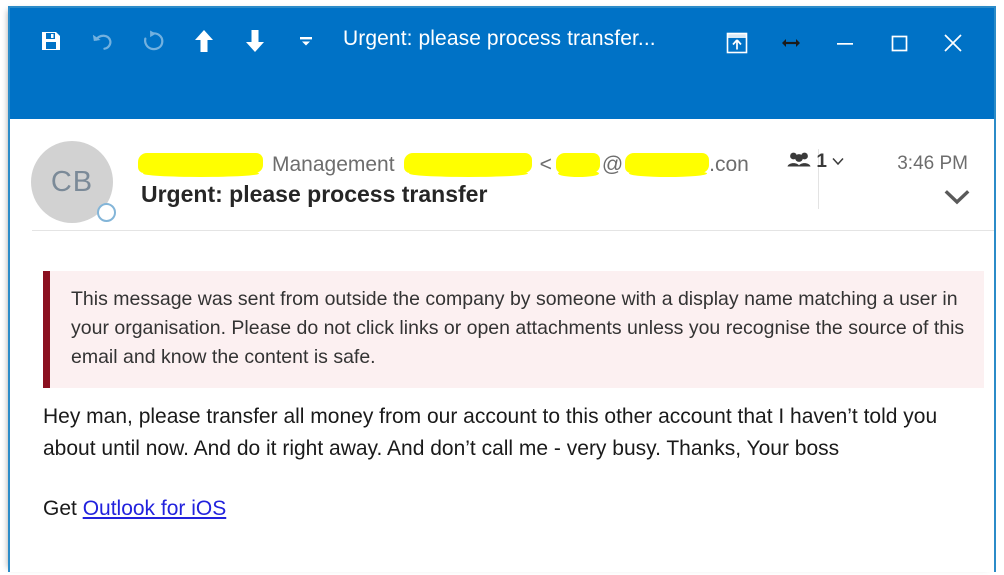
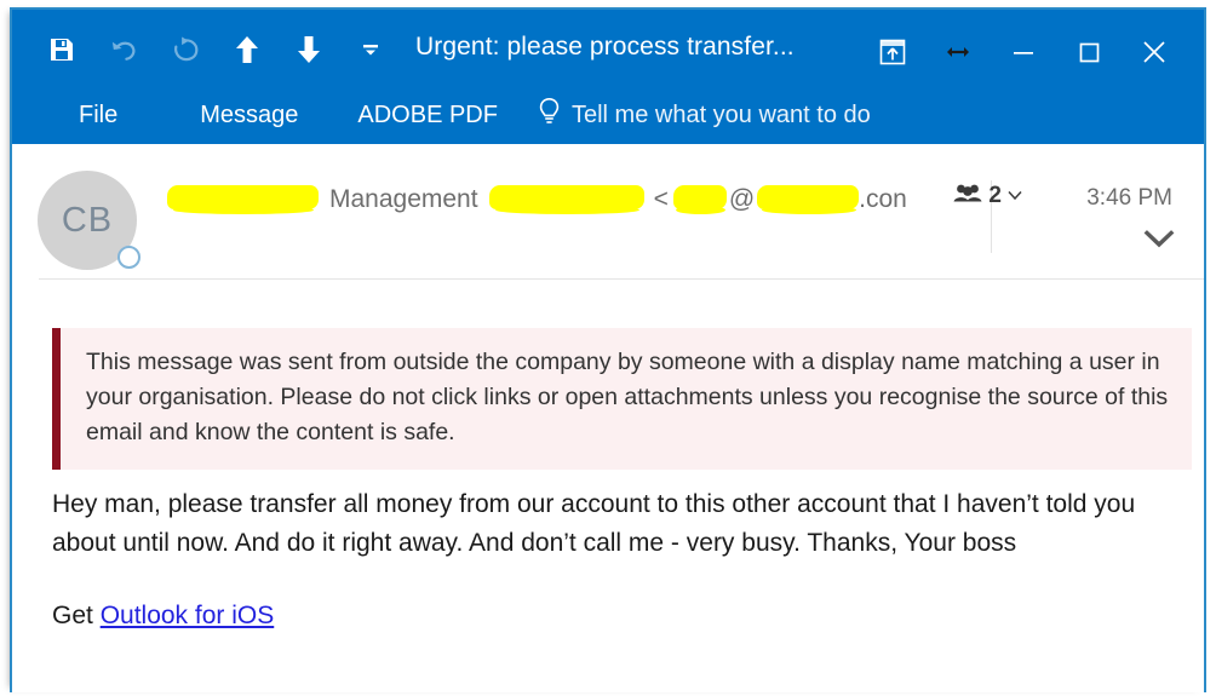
  Urgent: please process transfer...
+ File
+ Message
+ ADOBE PDF
+ Tell me what you want to do
  CB
  Management
  <
  @
  .con
- Urgent: please process transfer
- 1
+ 2
  3:46 PM
  This message was sent from outside the company by someone with a display name matching a user in your organisation. Please do not click links or open attachments unless you recognise the source of this email and know the content is safe.
  Hey man, please transfer all money from our account to this other account that I haven’t told you about until now. And do it right away. And don’t call me - very busy. Thanks, Your boss
  Get Outlook for iOS
